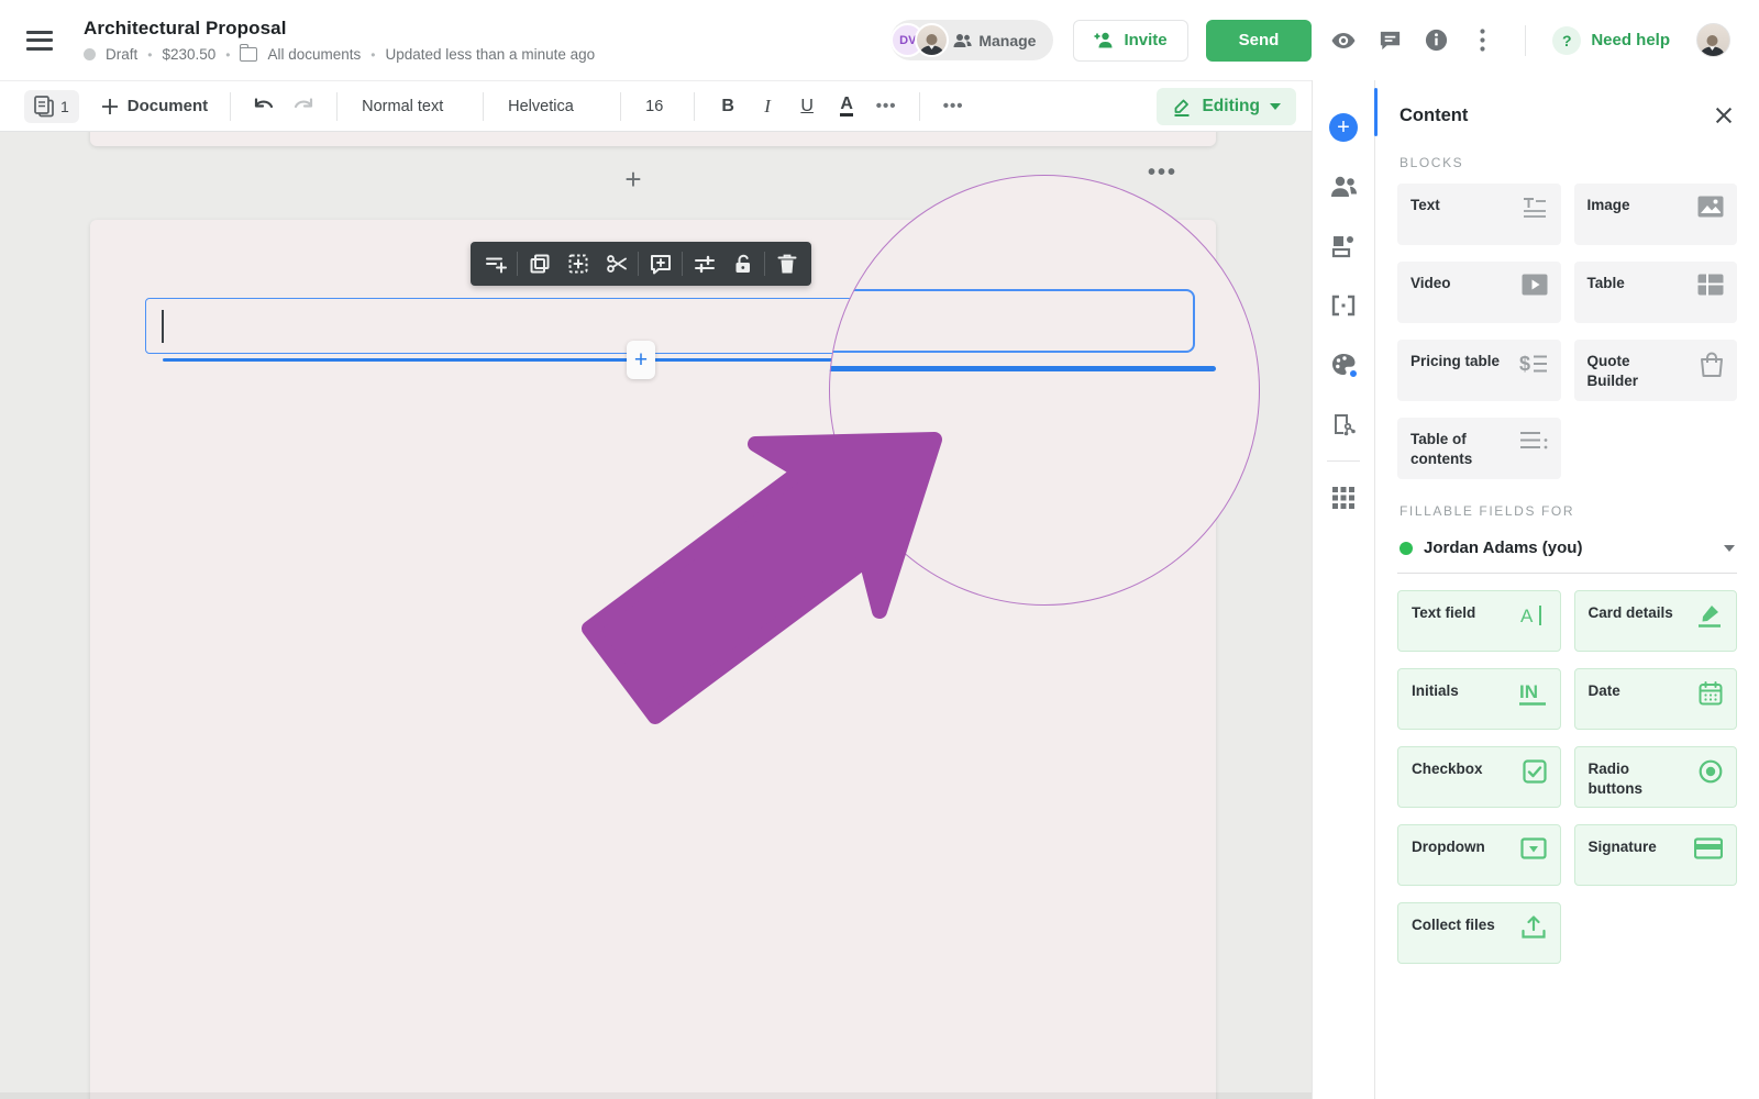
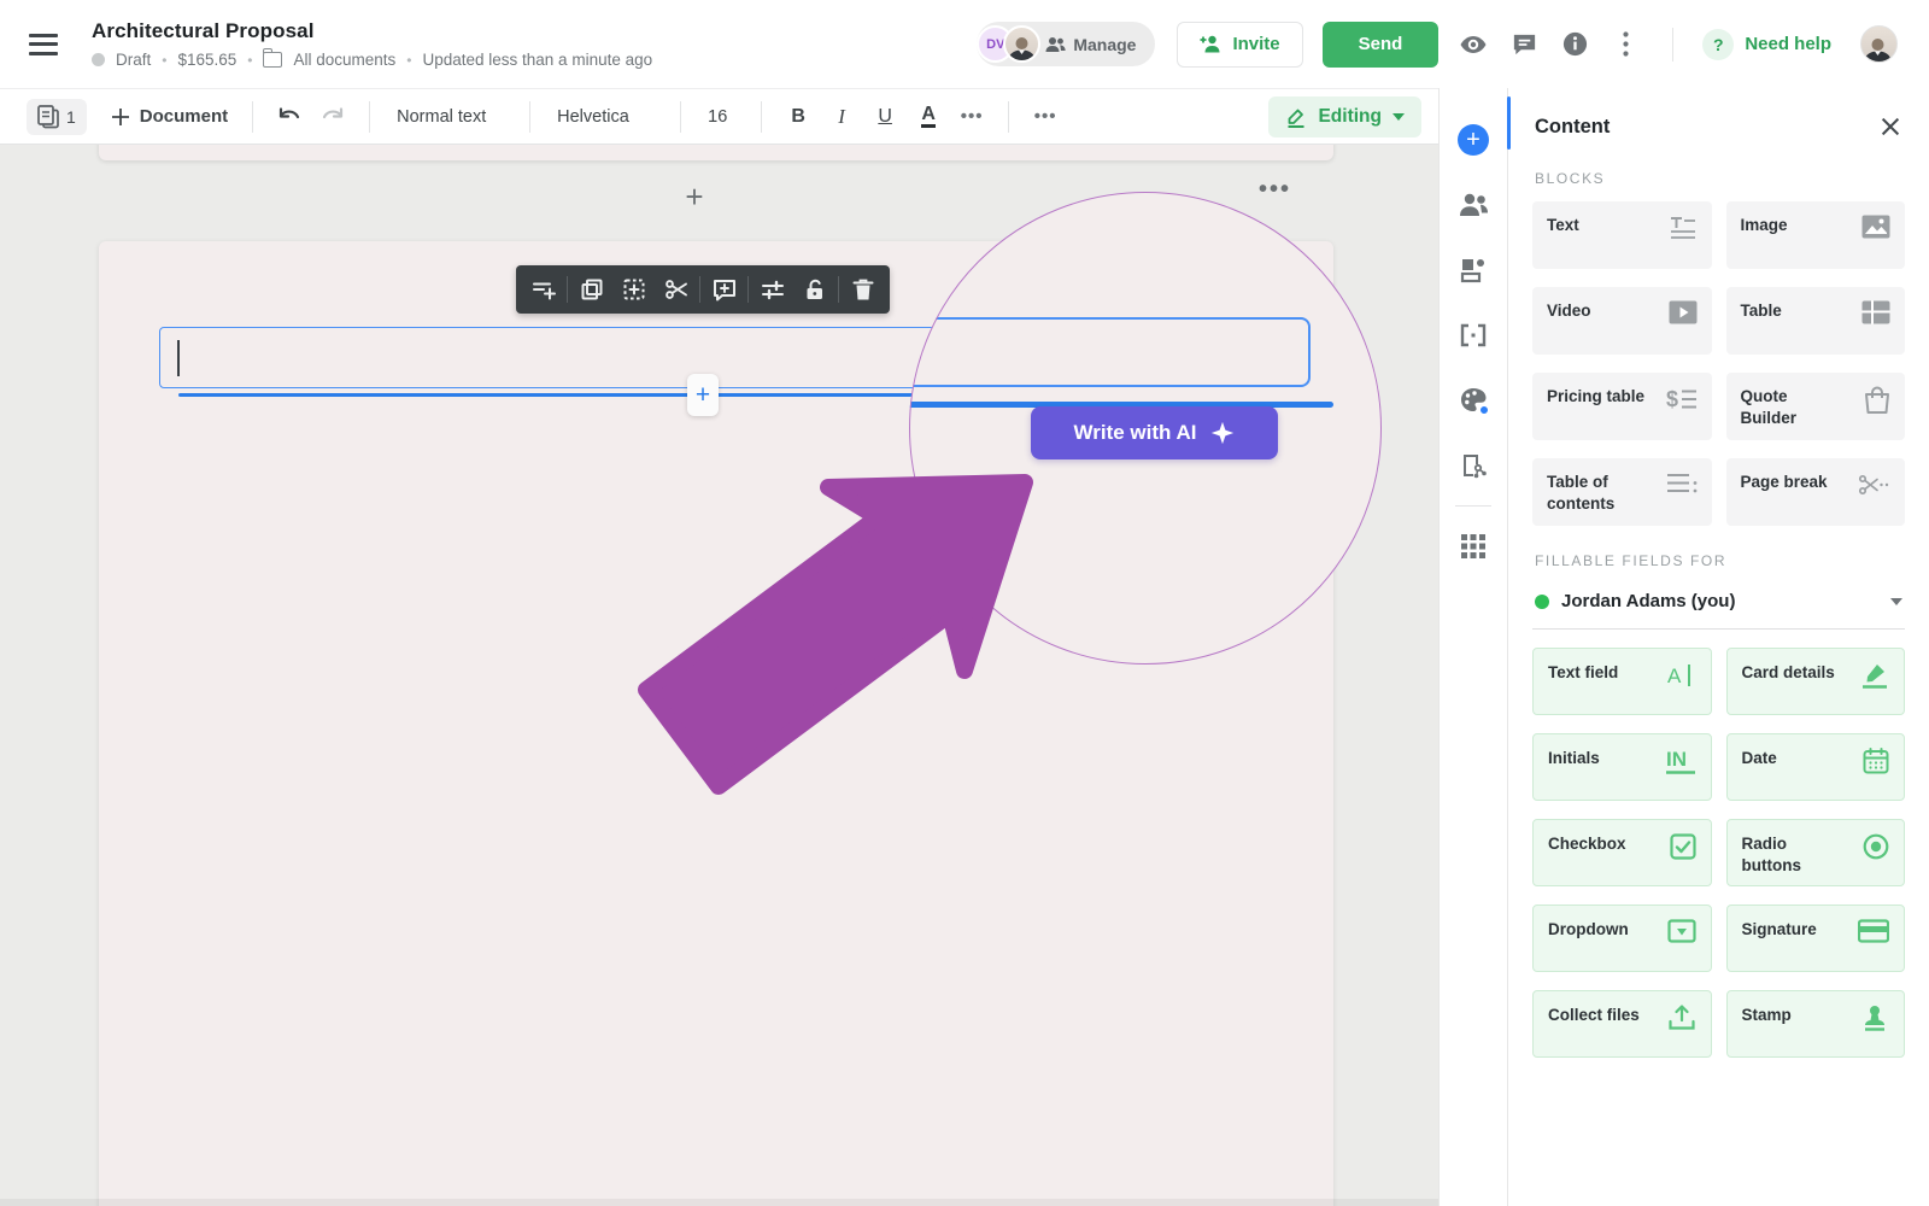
  Architectural Proposal
  Draft
  •
- $230.50
+ $165.65
  •
  All documents
  •
  Updated less than a minute ago
  DV
  Manage
  Invite
  Send
  ?
  Need help
  1
  Document
  Normal text
  Helvetica
  16
  B
  I
  U
  A
  •••
  •••
  Editing
  +
  •••
  +
+ Write with AI
  +
  Content
  BLOCKS
  Text
  Image
  Video
  Table
  Pricing table
  $
  Quote Builder
  Table of contents
+ Page break
  FILLABLE FIELDS FOR
  Jordan Adams (you)
  Text field
  A
  Card details
  Initials
  IN
  Date
  Checkbox
  Radio buttons
  Dropdown
  Signature
  Collect files
+ Stamp
